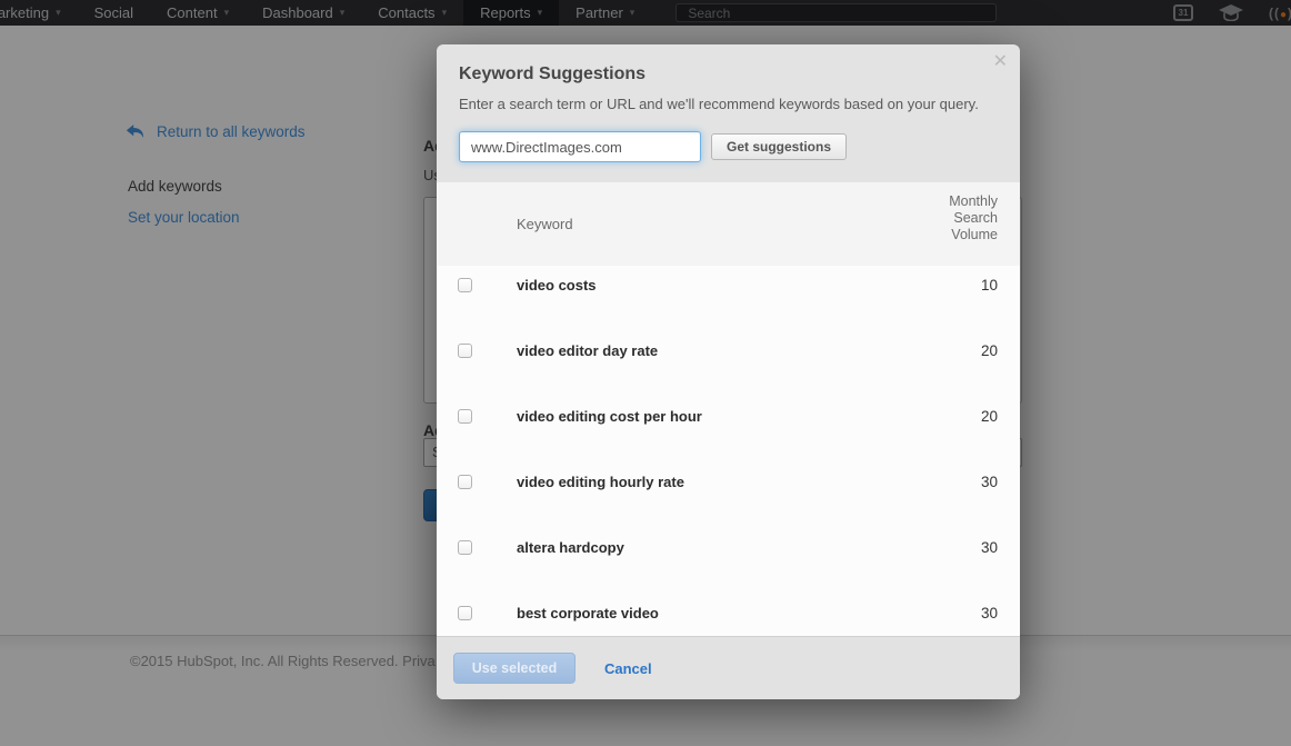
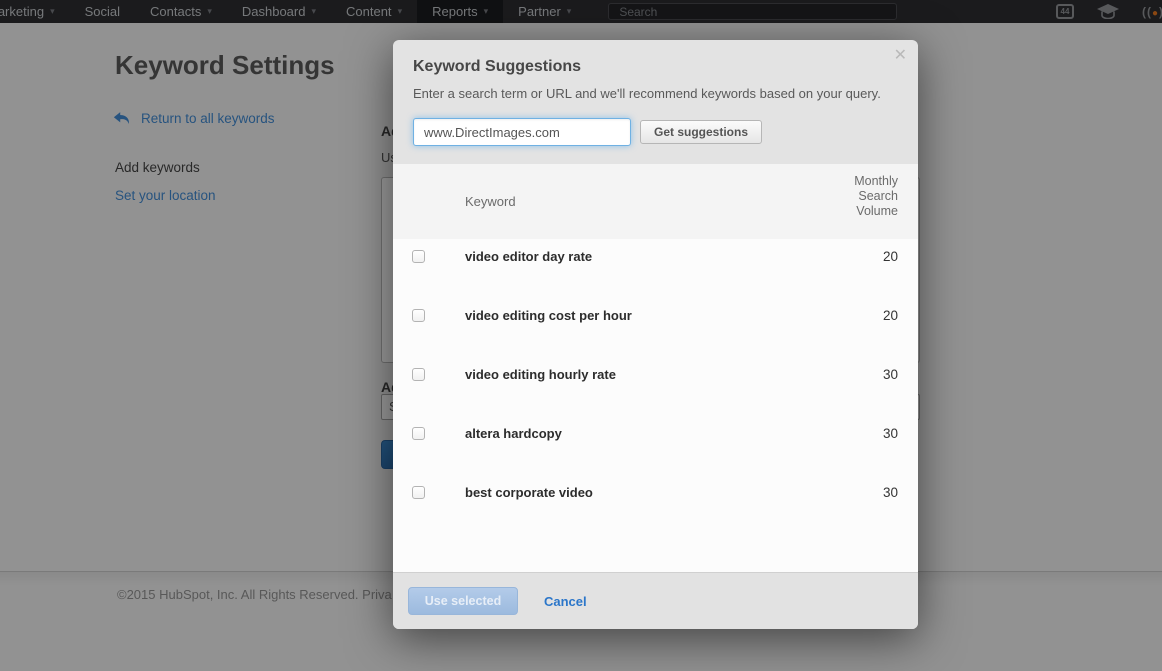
  arketing
  ▾
  Social
- Content
+ Contacts
  ▾
  Dashboard
  ▾
- Contacts
+ Content
  ▾
  Reports
  ▾
  Partner
  ▾
  Search
- 31
+ 44
+ Keyword Settings
  Return to all keywords
  Add keywords
  Set your location
  ©2015 HubSpot, Inc. All Rights Reserved. Priva
  Keyword Suggestions
  Enter a search term or URL and we'll recommend keywords based on your query.
  ✕
  www.DirectImages.com
  Get suggestions
  Keyword
  Monthly Search Volume
- video costs
- 10
  video editor day rate
  20
  video editing cost per hour
  20
  video editing hourly rate
  30
  altera hardcopy
  30
  best corporate video
  30
  Use selected
  Cancel
